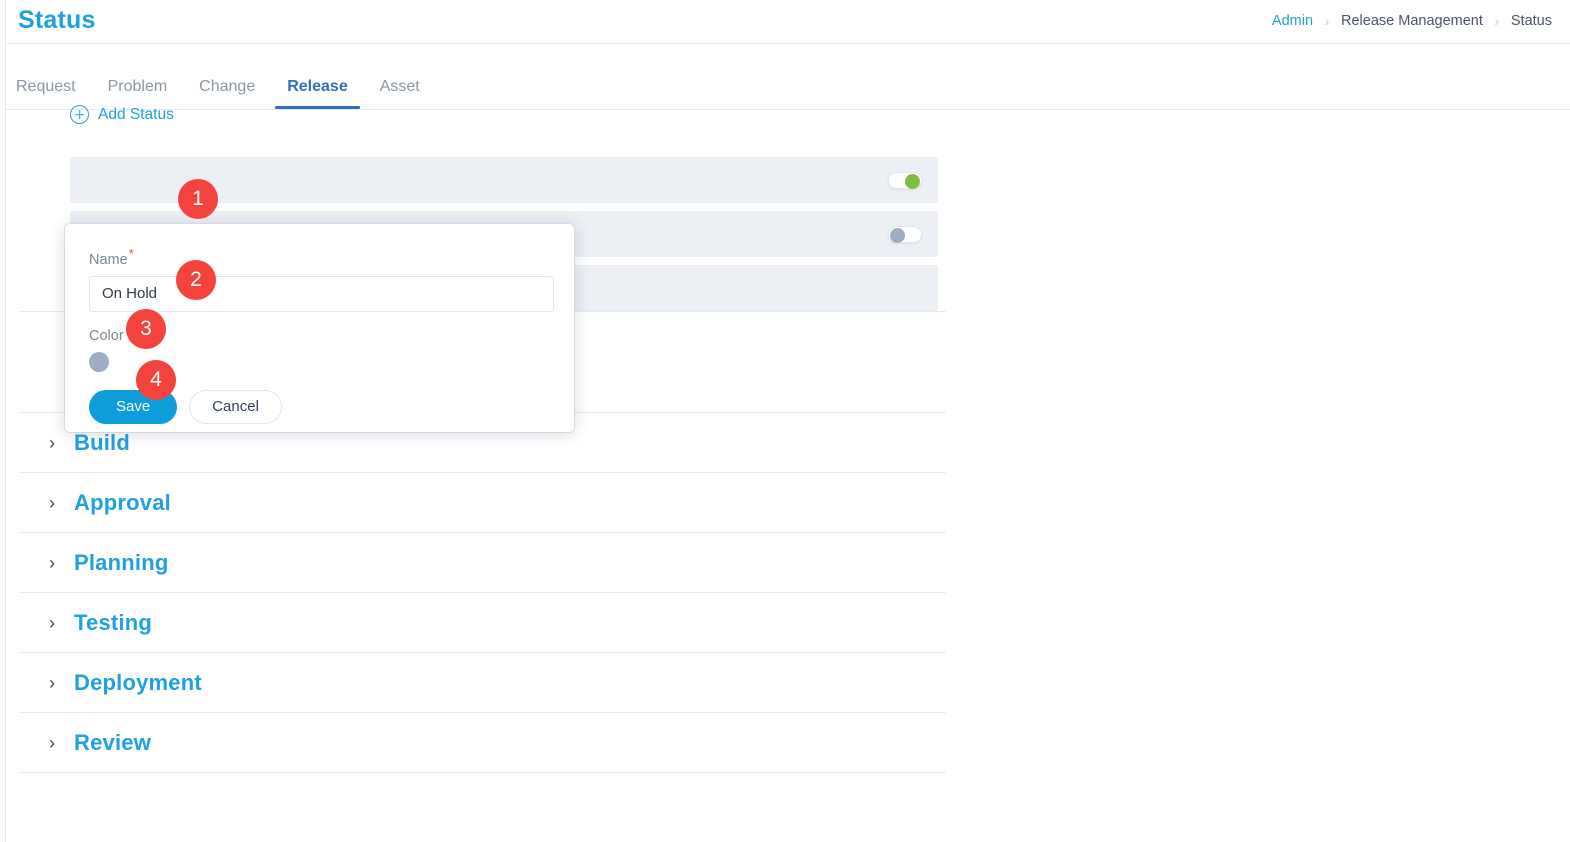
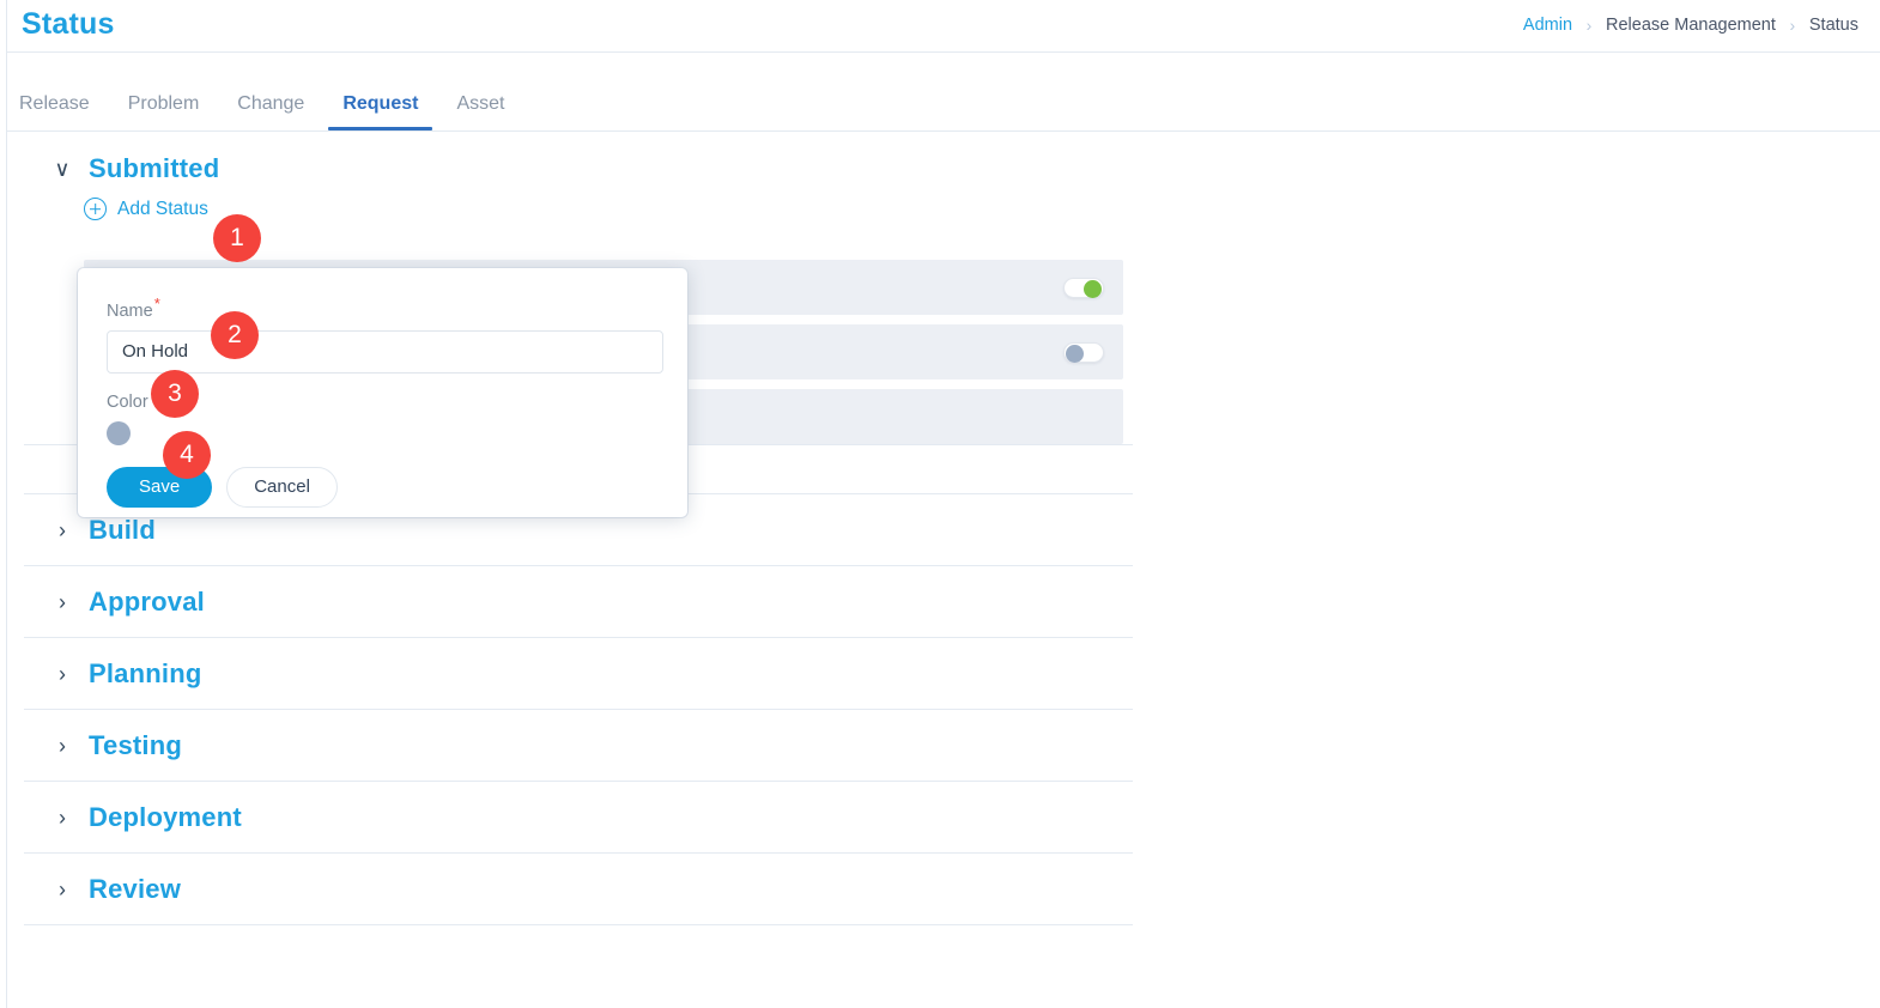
  Status
  Admin
  ›
  Release Management
  ›
  Status
- Request
+ Release
  Problem
  Change
- Release
+ Request
  Asset
+ ∨
+ Submitted
  Add Status
  ›
  Build
  ›
  Approval
  ›
  Planning
  ›
  Testing
  ›
  Deployment
  ›
  Review
  Name*
  On Hold
  Color
  Save
  Cancel
  1
  2
  3
  4
